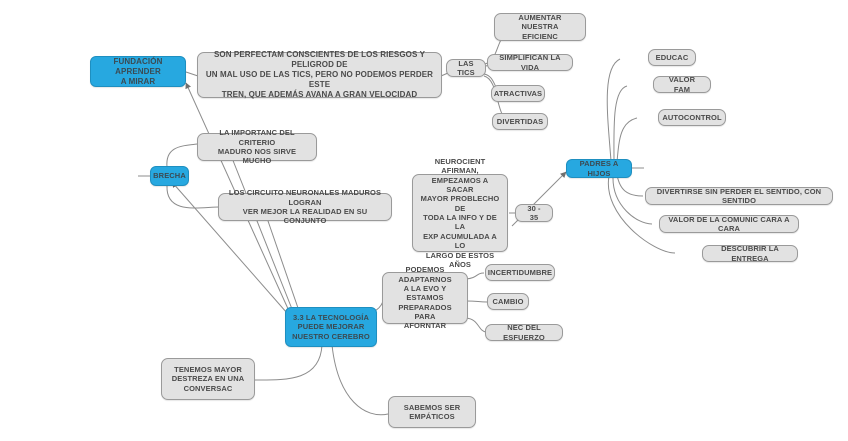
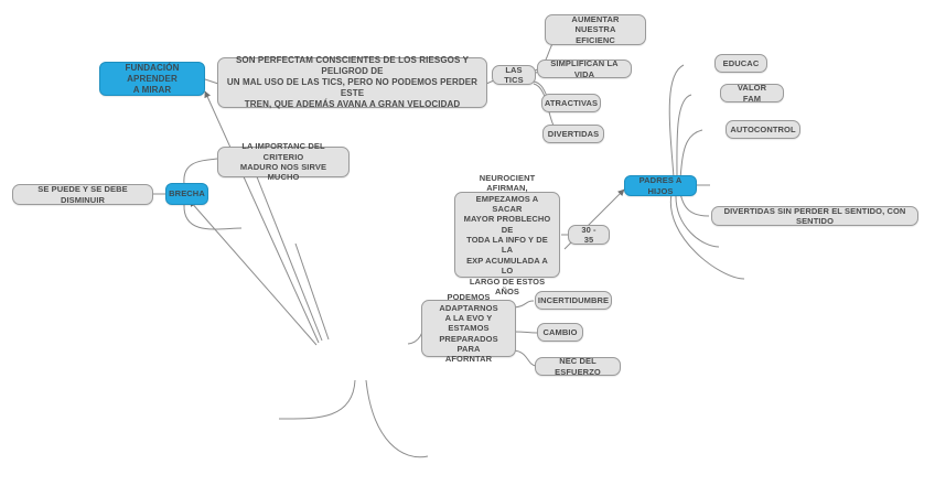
  FUNDACIÓN APRENDER
  A MIRAR
  SON PERFECTAM CONSCIENTES DE LOS RIESGOS Y PELIGROD DE
  UN MAL USO DE LAS TICS, PERO NO PODEMOS PERDER ESTE
  TREN, QUE ADEMÁS AVANA A GRAN VELOCIDAD
  LAS TICS
  AUMENTAR NUESTRA
  EFICIENC
  SIMPLIFICAN LA VIDA
  ATRACTIVAS
  DIVERTIDAS
+ SE PUEDE Y SE DEBE DISMINUIR
  BRECHA
  LA IMPORTANC DEL CRITERIO
  MADURO NOS SIRVE MUCHO
- LOS CIRCUITO NEURONALES MADUROS LOGRAN
- VER MEJOR LA REALIDAD EN SU CONJUNTO
  NEUROCIENT AFIRMAN,
  EMPEZAMOS A SACAR
  MAYOR PROBLECHO DE
  TODA LA INFO Y DE LA
  EXP ACUMULADA A LO
  LARGO DE ESTOS OS
  30 - 35
  PADRES A HIJOS
  EDUCAC
  VALOR FAM
  AUTOCONTROL
- DIVERTIRSE SIN PERDER EL SENTIDO, CON SENTIDO
+ DIVERTIDAS SIN PERDER EL SENTIDO, CON SENTIDO
- VALOR DE LA COMUNIC CARA A CARA
- DESCUBRIR LA ENTREGA
- 3.3 LA TECNOLOGÍA
- PUEDE MEJORAR
- NUESTRO CEREBRO
  PODEMOS ADAPTARNOS
  A LA EVO Y ESTAMOS
  PREPARADOS PARA
  AFORNTAR
  INCERTIDUMBRE
  CAMBIO
  NEC DEL ESFUERZO
- TENEMOS MAYOR
- DESTREZA EN UNA
- CONVERSAC
- SABEMOS SER
- EMPÁTICOS
